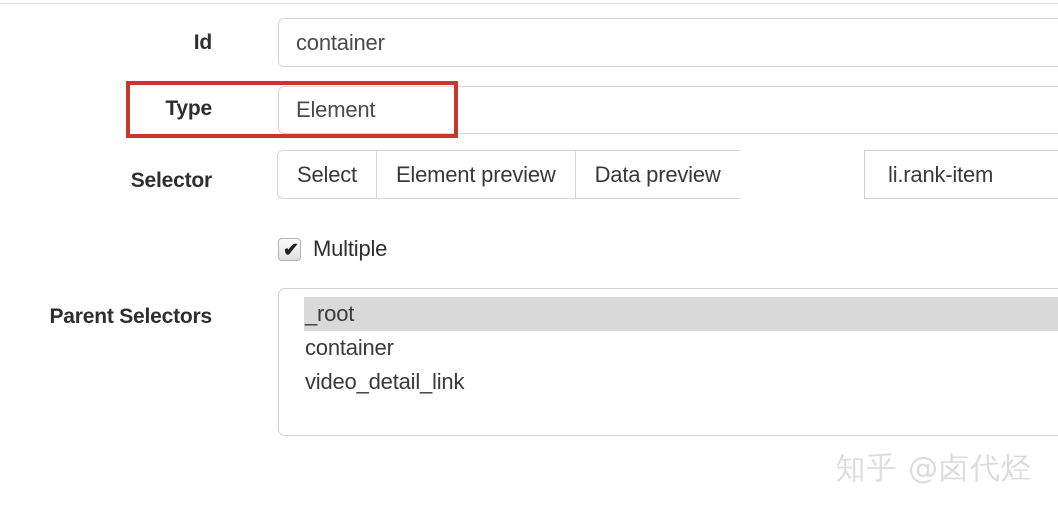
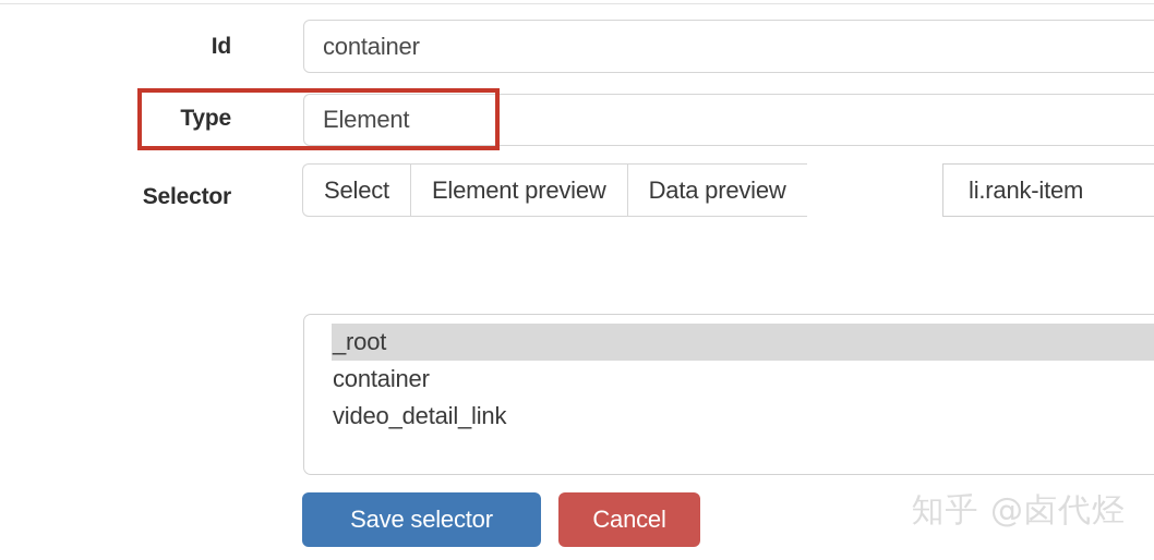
  Id
  container
  Type
  Element
  Selector
  Select
  Element preview
  Data preview
  li.rank-item
- ✔
- Multiple
- Parent Selectors
  _root
  container
  video_detail_link
+ Save selector
+ Cancel
  知乎 @卤代烃
